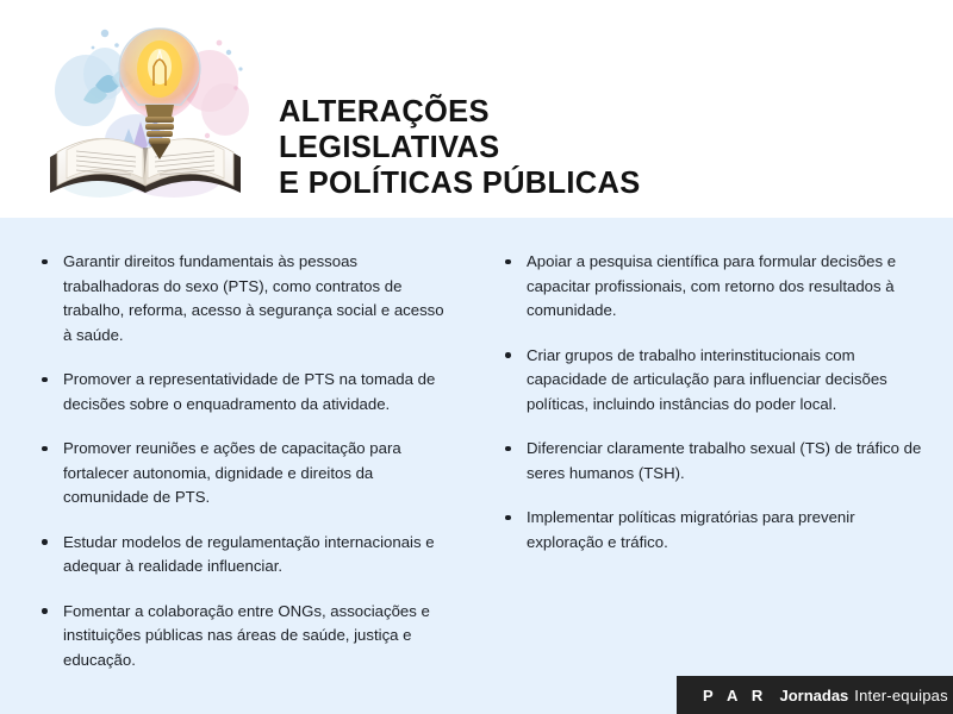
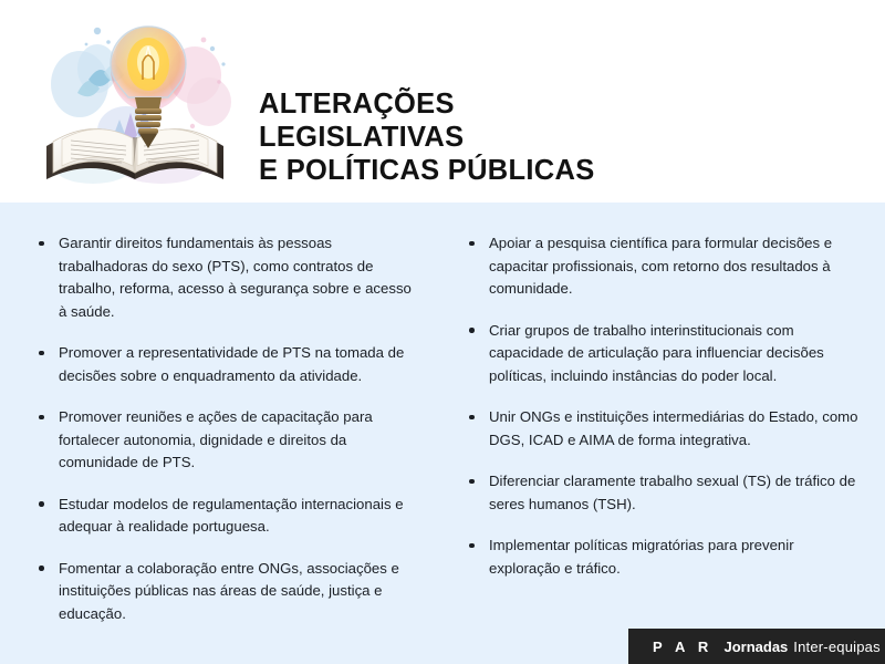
  ALTERAÇÕES
  LEGISLATIVAS
  E POLÍTICAS PÚBLICAS
- Garantir direitos fundamentais às pessoas trabalhadoras do sexo (PTS), como contratos de trabalho, reforma, acesso à segurança social e acesso à saúde.
+ Garantir direitos fundamentais às pessoas trabalhadoras do sexo (PTS), como contratos de trabalho, reforma, acesso à segurança sobre e acesso à saúde.
  Promover a representatividade de PTS na tomada de decisões sobre o enquadramento da atividade.
  Promover reuniões e ações de capacitação para fortalecer autonomia, dignidade e direitos da comunidade de PTS.
- Estudar modelos de regulamentação internacionais e adequar à realidade influenciar.
+ Estudar modelos de regulamentação internacionais e adequar à realidade portuguesa.
  Fomentar a colaboração entre ONGs, associações e instituições públicas nas áreas de saúde, justiça e educação.
  Apoiar a pesquisa científica para formular decisões e capacitar profissionais, com retorno dos resultados à comunidade.
  Criar grupos de trabalho interinstitucionais com capacidade de articulação para influenciar decisões políticas, incluindo instâncias do poder local.
+ Unir ONGs e instituições intermediárias do Estado, como DGS, ICAD e AIMA de forma integrativa.
  Diferenciar claramente trabalho sexual (TS) de tráfico de seres humanos (TSH).
  Implementar políticas migratórias para prevenir exploração e tráfico.
  P A R
  Jornadas
  Inter-equipas
